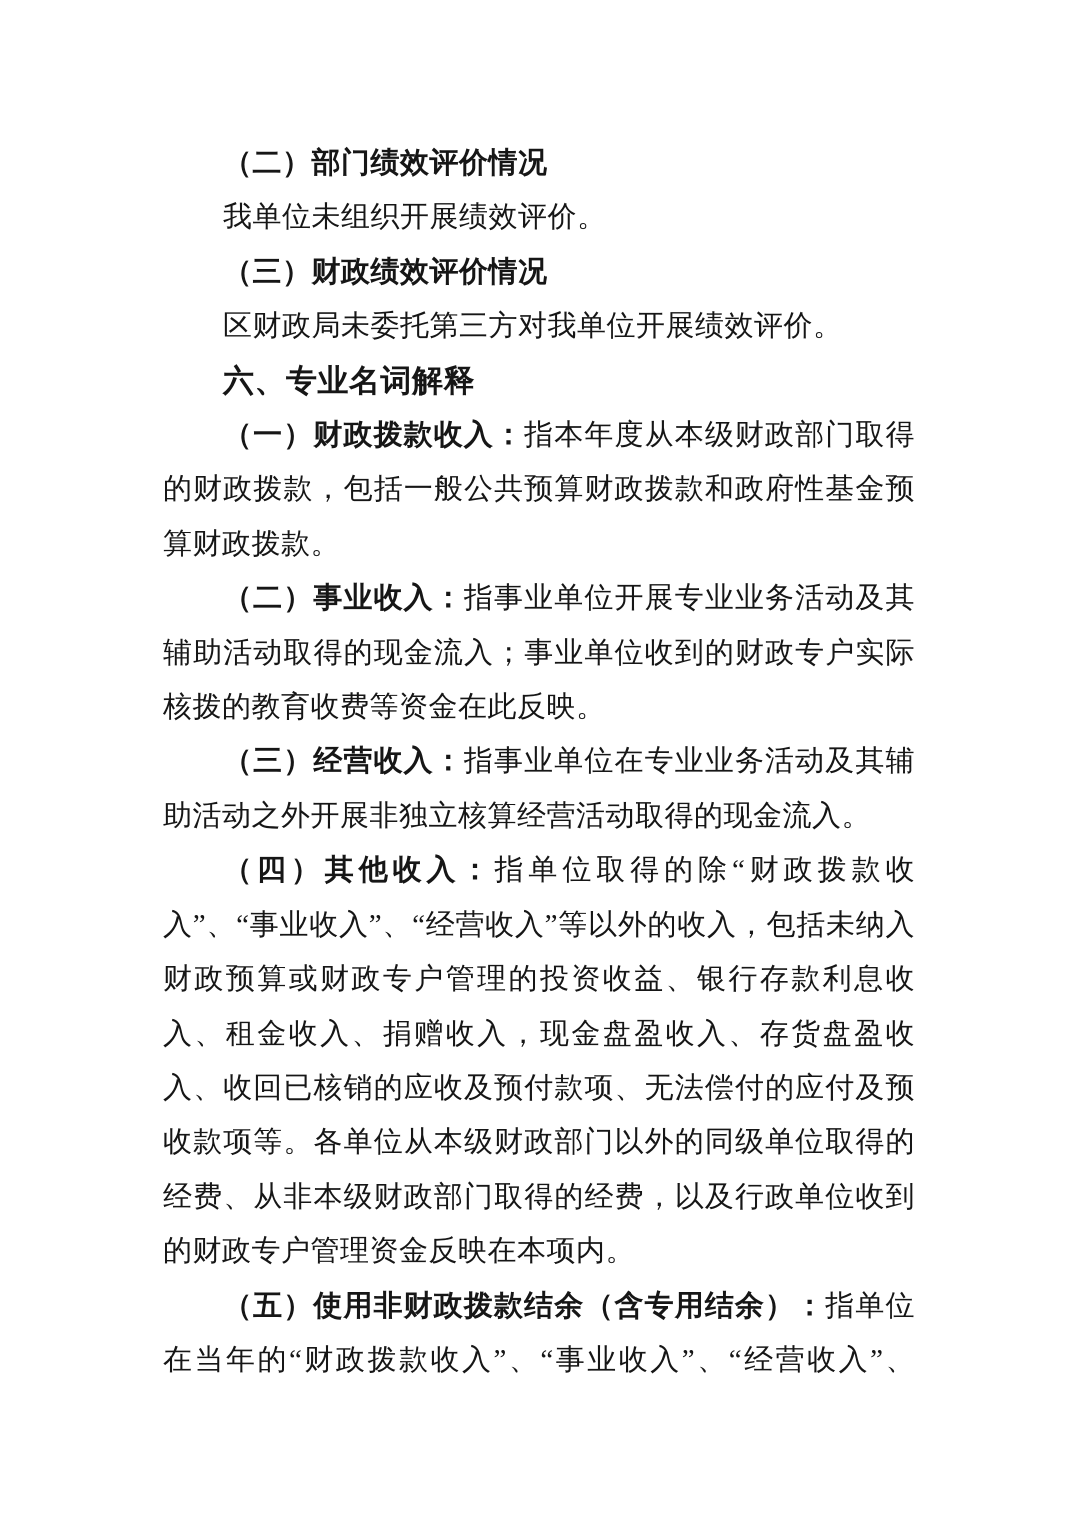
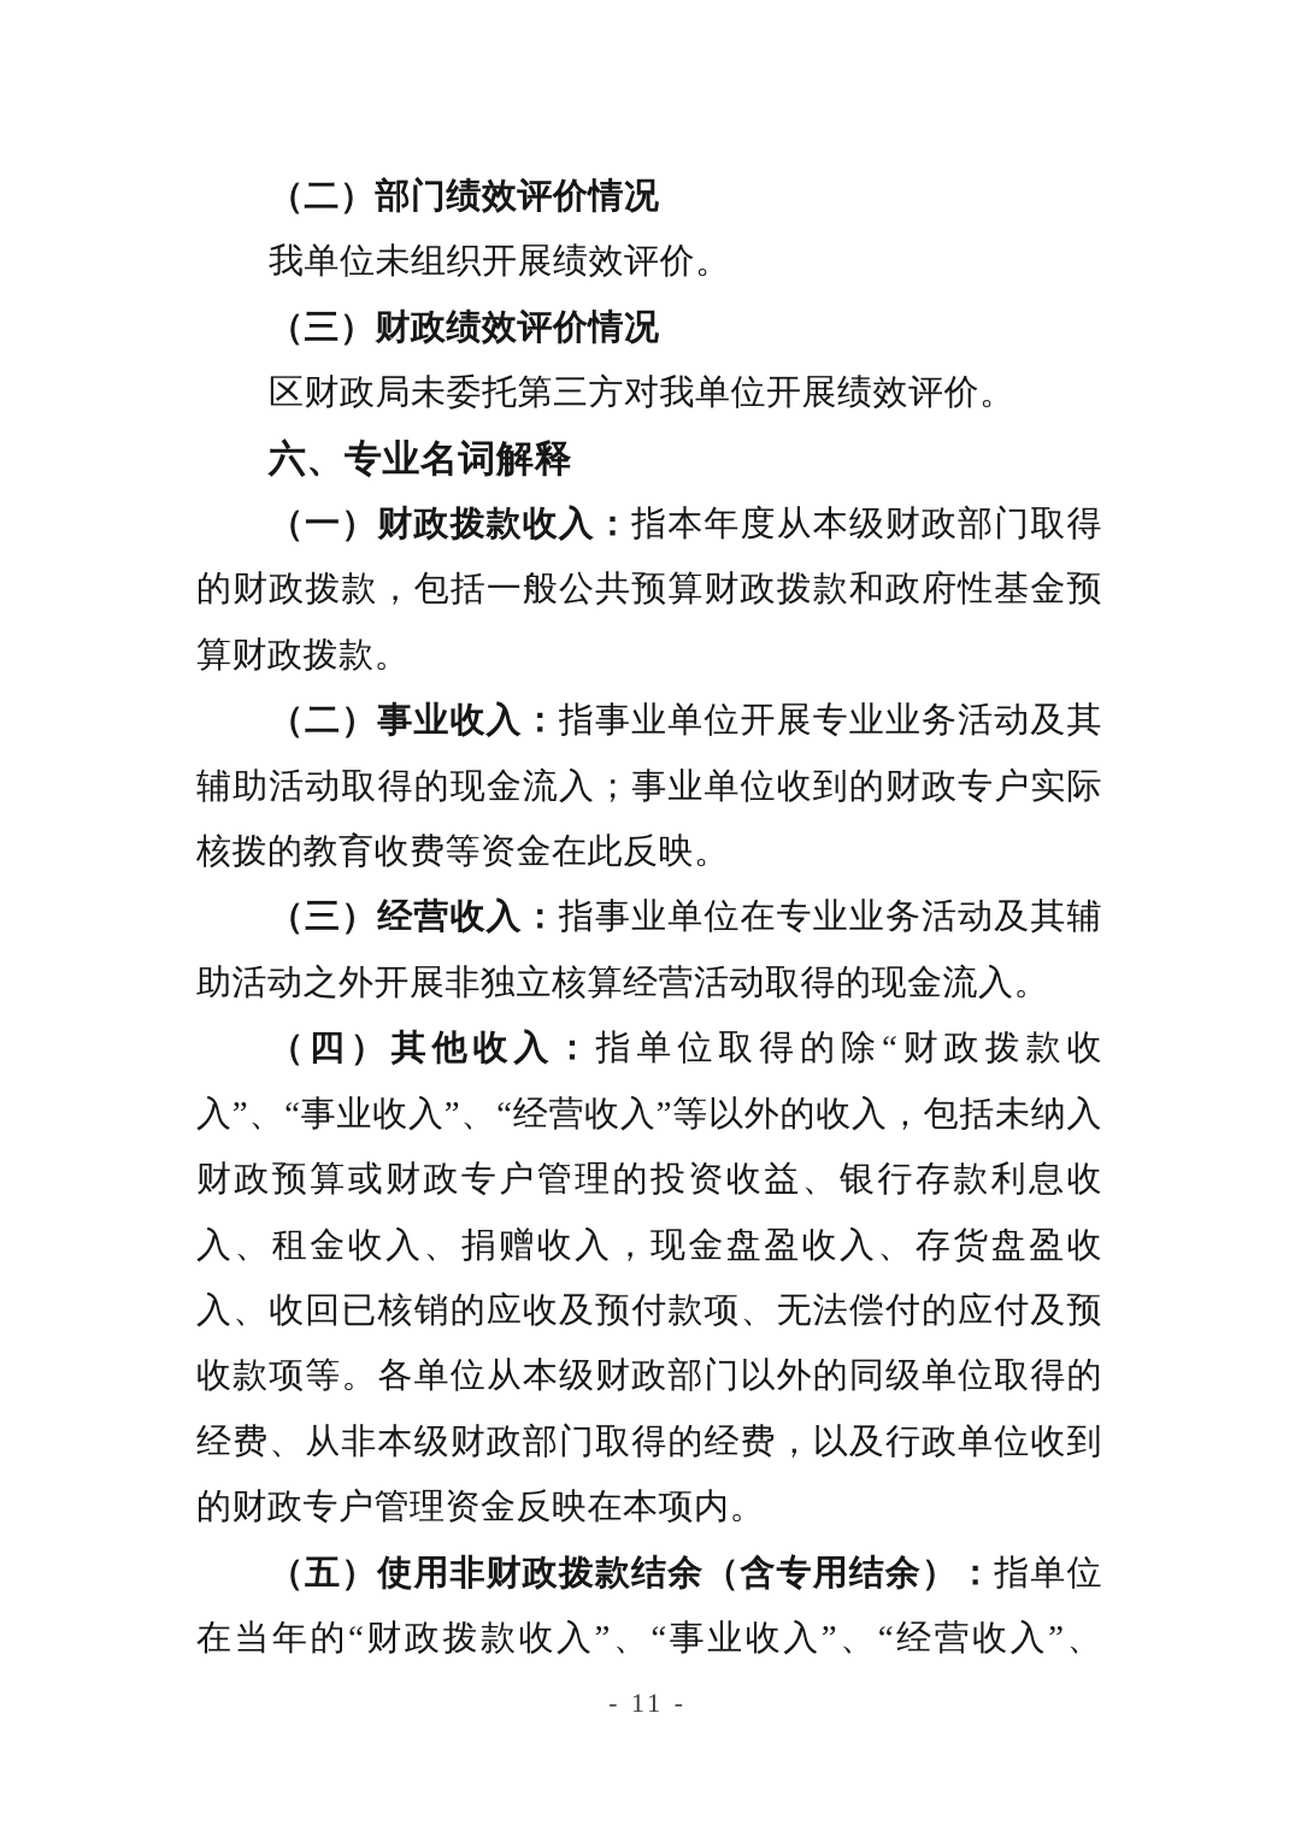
  （二）部门绩效评价情况
  我单位未组织开展绩效评价。
  （三）财政绩效评价情况
  区财政局未委托第三方对我单位开展绩效评价。
  六、专业名词解释
  （一）财政拨款收入：指本年度从本级财政部门取得的财政拨款，包括一般公共预算财政拨款和政府性基金预算财政拨款。
  （二）事业收入：指事业单位开展专业业务活动及其辅助活动取得的现金流入；事业单位收到的财政专户实际核拨的教育收费等资金在此反映。
  （三）经营收入：指事业单位在专业业务活动及其辅助活动之外开展非独立核算经营活动取得的现金流入。
  （四）其他收入：指单位取得的除“财政拨款收入”、“事业收入”、“经营收入”等以外的收入，包括未纳入财政预算或财政专户管理的投资收益、银行存款利息收入、租金收入、捐赠收入，现金盘盈收入、存货盘盈收入、收回已核销的应收及预付款项、无法偿付的应付及预收款项等。各单位从本级财政部门以外的同级单位取得的经费、从非本级财政部门取得的经费，以及行政单位收到的财政专户管理资金反映在本项内。
  （五）使用非财政拨款结余（含专用结余）：指单位在当年的“财政拨款收入”、“事业收入”、“经营收入”、
+ - 11 -
